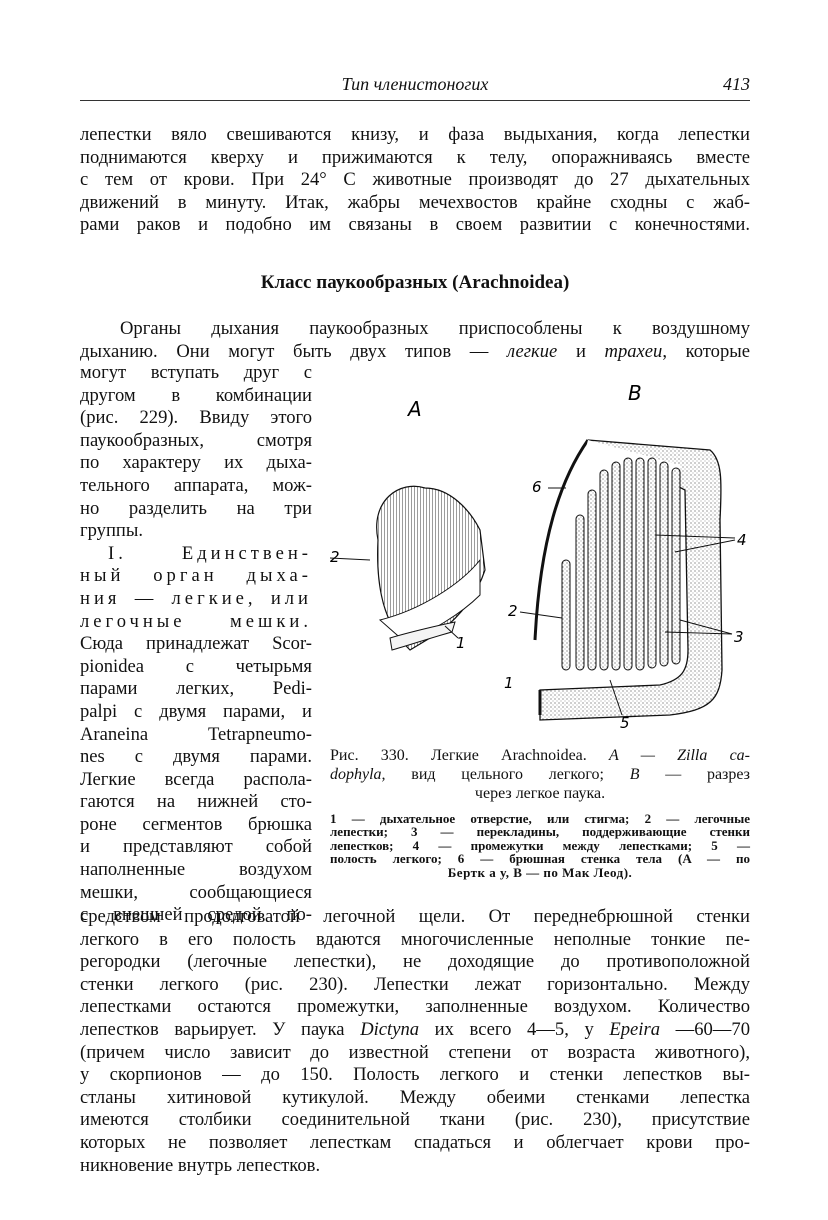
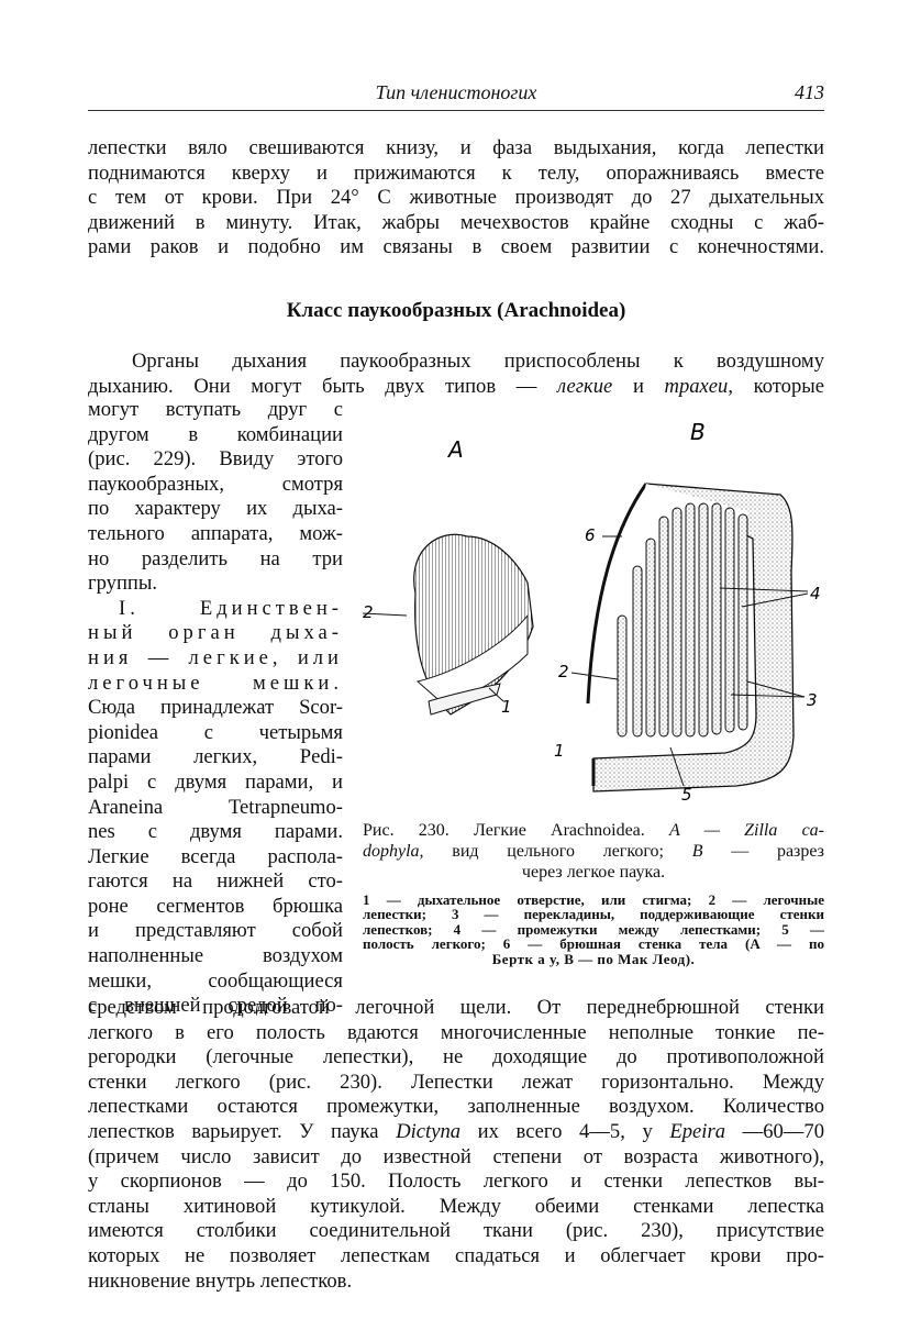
  Тип членистоногих
  413
  лепестки вяло свешиваются книзу, и фаза выдыхания, когда лепестки
  поднимаются кверху и прижимаются к телу, опоражниваясь вместе
  с тем от крови. При 24° С животные производят до 27 дыхательных
  движений в минуту. Итак, жабры мечехвостов крайне сходны с жаб-
  рами раков и подобно им связаны в своем развитии с конечностями.
  Класс паукообразных (Arachnoidea)
  Органы дыхания паукообразных приспособлены к воздушному
  дыханию. Они могут быть двух типов — легкие и трахеи, которые
  могут вступать друг с
  другом в комбинации
  (рис. 229). Ввиду этого
  паукообразных, смотря
  по характеру их дыха-
  тельного аппарата, мож-
  но разделить на три
  группы.
  I. Единствен-
  ный орган дыха-
  ния — легкие, или
  легочные мешки.
  Сюда принадлежат Scor-
  pionidea с четырьмя
  парами легких, Pedi-
  palpi с двумя парами, и
  Araneina Tetrapneumo-
  nes с двумя парами.
  Легкие всегда распола-
  гаются на нижней сто-
  роне сегментов брюшка
  и представляют собой
  наполненные воздухом
  мешки, сообщающиеся
  с внешней средой по-
  A
  B
  2
  1
  6
  4
  2
  3
  1
  5
- Рис. 330. Легкие Arachnoidea. A — Zilla ca-
+ Рис. 230. Легкие Arachnoidea. A — Zilla ca-
  dophyla, вид цельного легкого; B — разрез
  через легкое паука.
  1 — дыхательное отверстие, или стигма; 2 — легочные
  лепестки; 3 — перекладины, поддерживающие стенки
  лепестков; 4 — промежутки между лепестками; 5 —
  полость легкого; 6 — брюшная стенка тела (A — по
  Бертк а у, B — по Мак Леод).
  средством продолговатой легочной щели. От переднебрюшной стенки
  легкого в его полость вдаются многочисленные неполные тонкие пе-
  регородки (легочные лепестки), не доходящие до противоположной
  стенки легкого (рис. 230). Лепестки лежат горизонтально. Между
  лепестками остаются промежутки, заполненные воздухом. Количество
  лепестков варьирует. У паука Dictyna их всего 4—5, у Epeira —60—70
  (причем число зависит до известной степени от возраста животного),
  у скорпионов — до 150. Полость легкого и стенки лепестков вы-
  стланы хитиновой кутикулой. Между обеими стенками лепестка
  имеются столбики соединительной ткани (рис. 230), присутствие
  которых не позволяет лепесткам спадаться и облегчает крови про-
  никновение внутрь лепестков.
